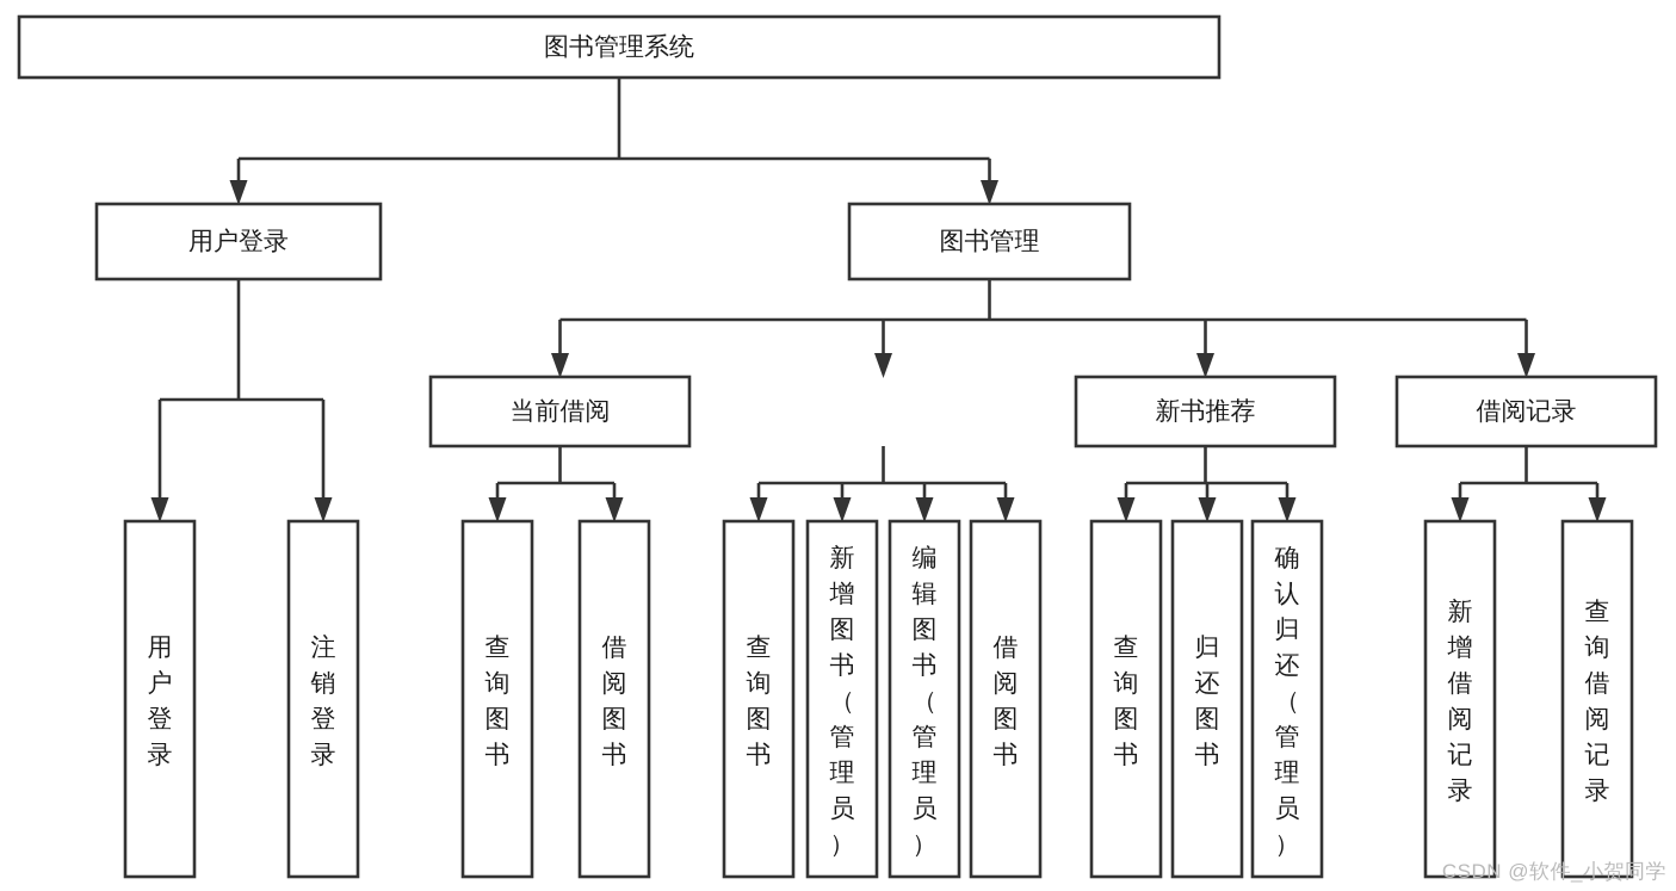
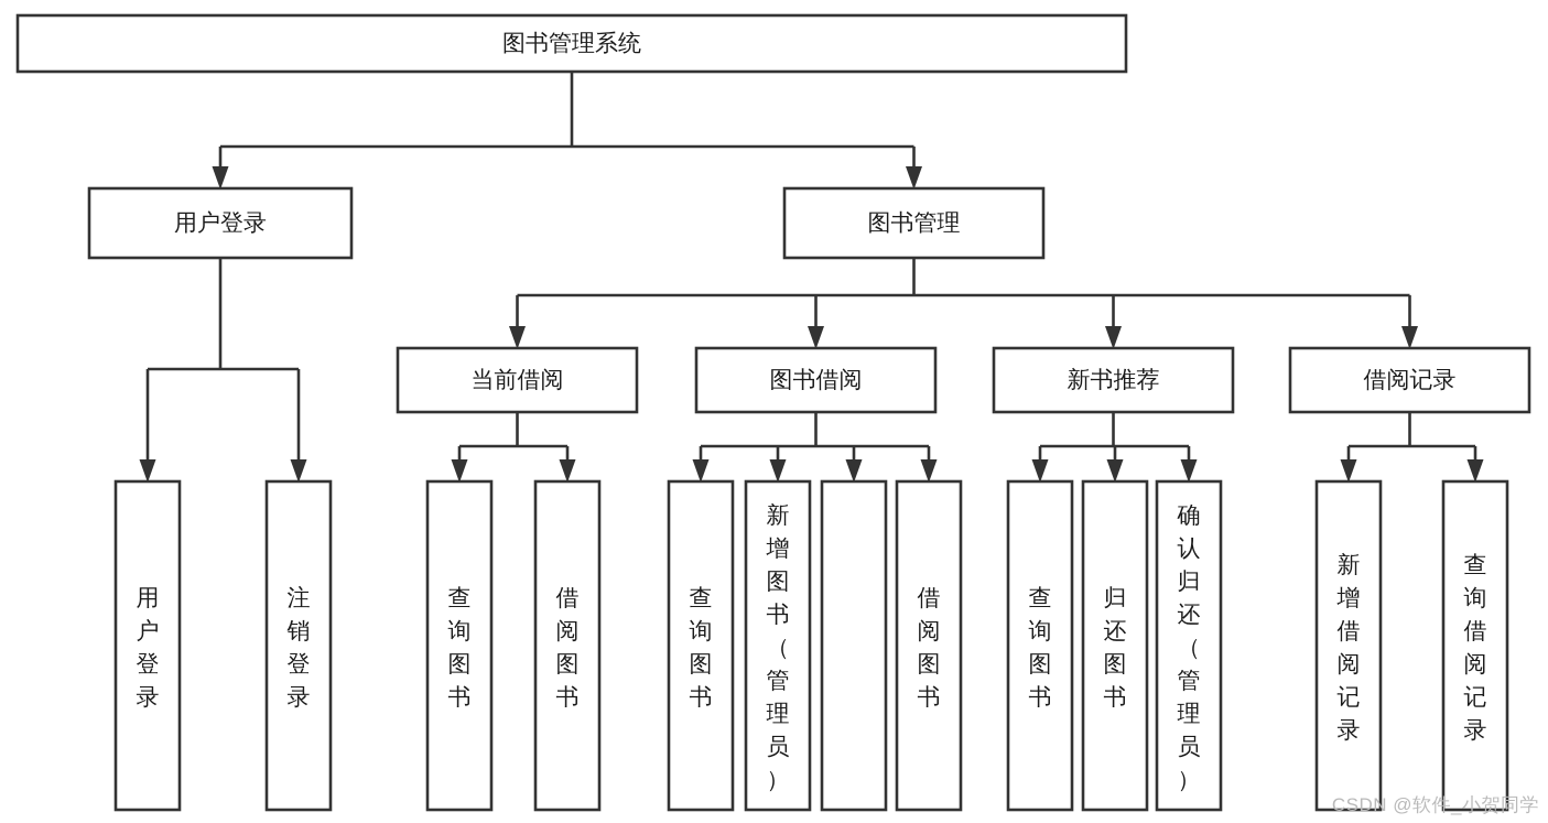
  图书管理系统
  用户登录
  图书管理
  当前借阅
+ 图书借阅
  新书推荐
  借阅记录
  用户登录
  注销登录
  查询图书
  借阅图书
  查询图书
  新增图书（管理员）
- 编辑图书（管理员）
  借阅图书
  查询图书
  归还图书
  确认归还（管理员）
  新增借阅记录
  查询借阅记录
  CSDN @软件_小贺同学
